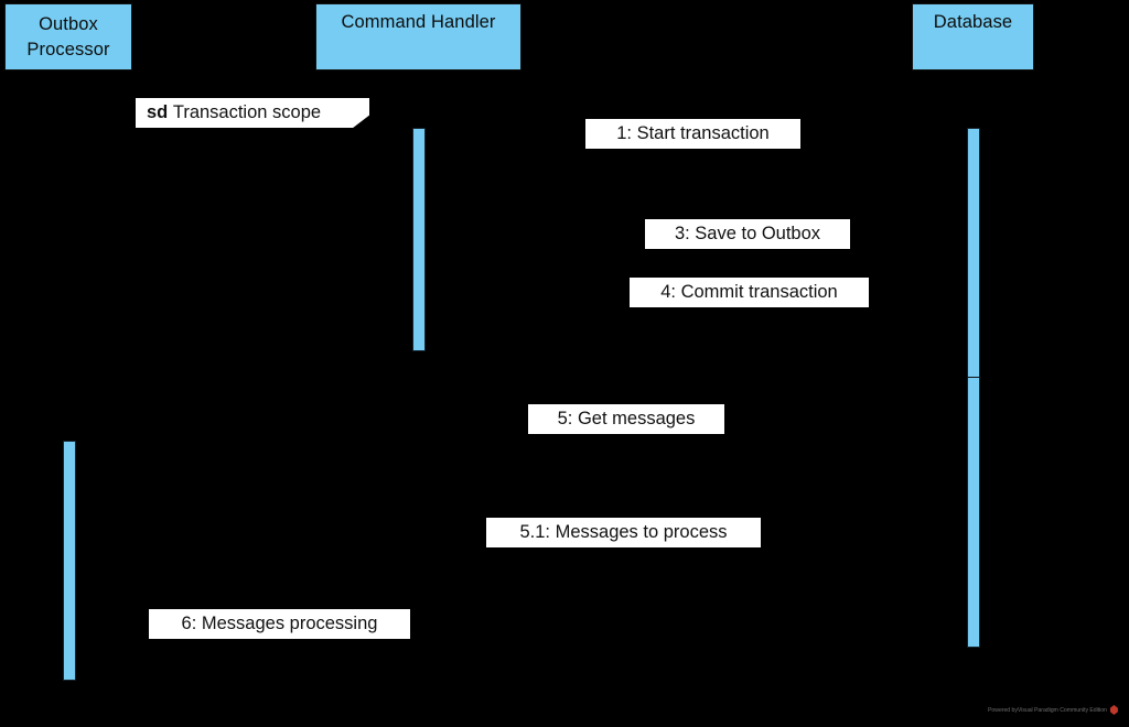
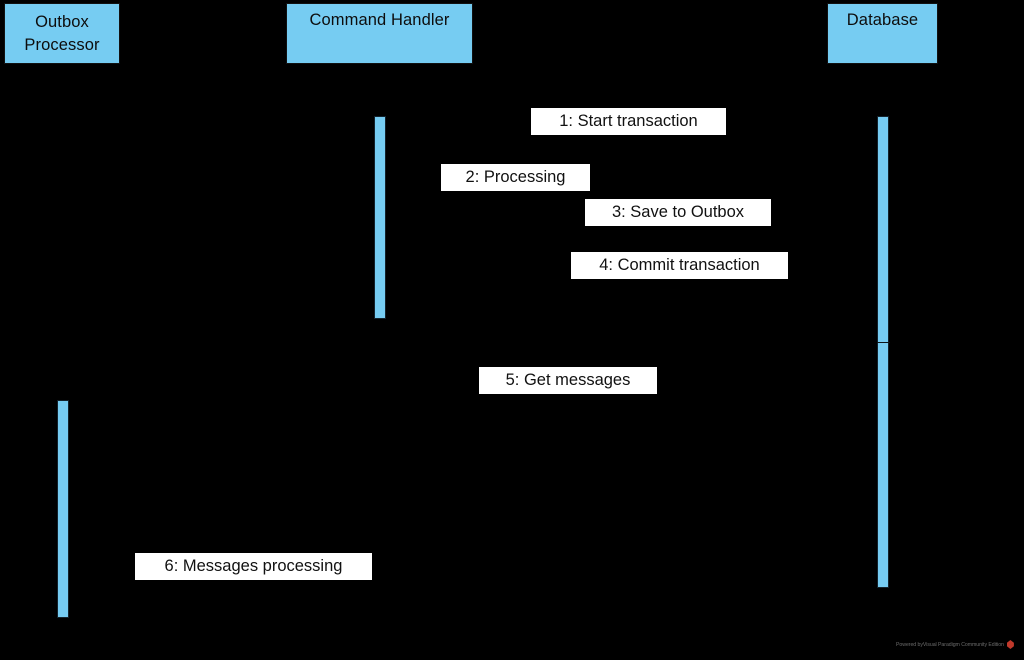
  Outbox
  Processor
  Command Handler
  Database
- sd Transaction scope
  1: Start transaction
+ 2: Processing
  3: Save to Outbox
  4: Commit transaction
  5: Get messages
- 5.1: Messages to process
  6: Messages processing
